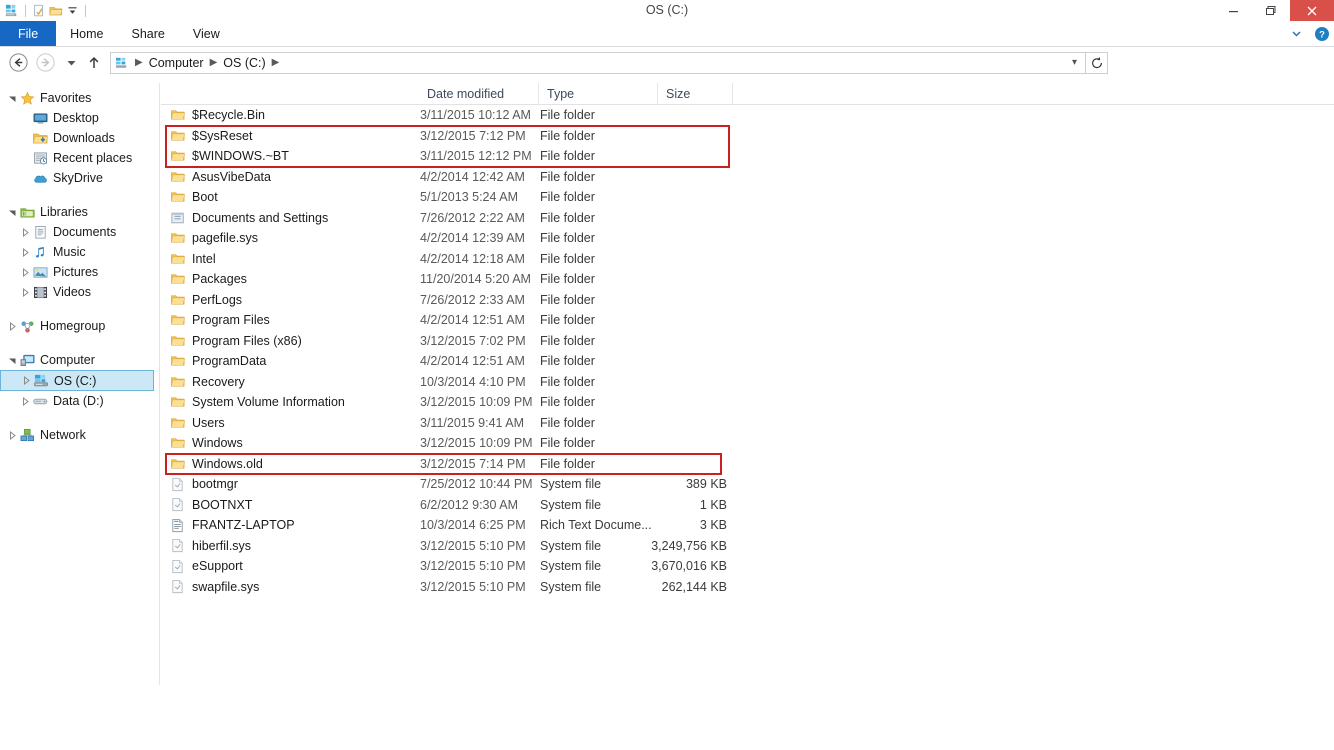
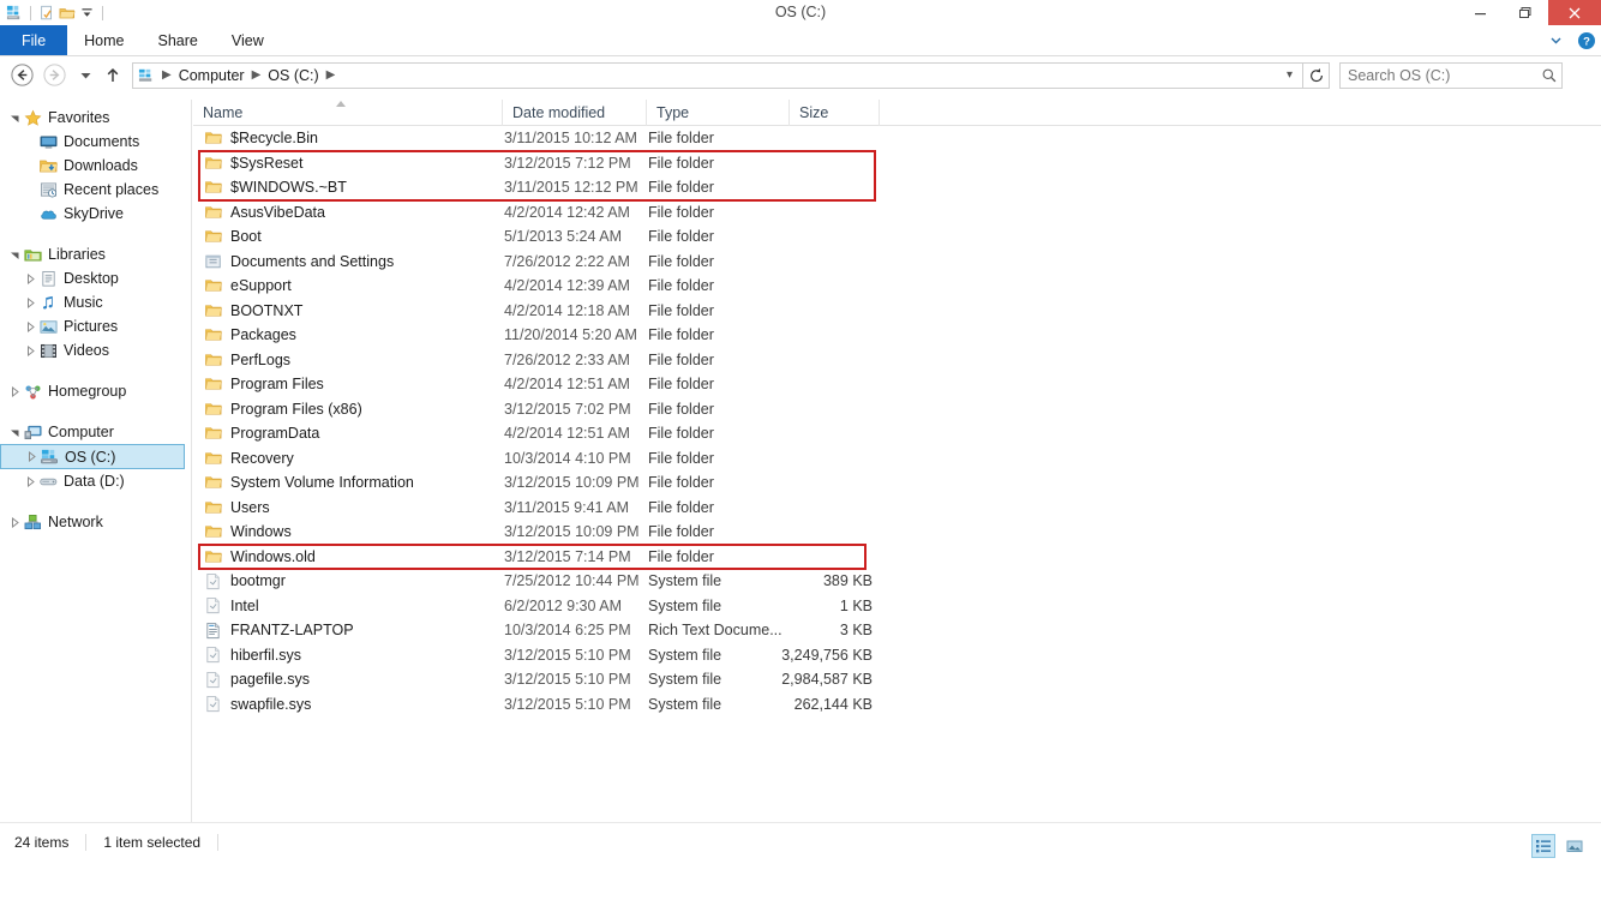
  OS (C:)
  File
  Home
  Share
  View
  ?
  ▶
  Computer
  ▶
  OS (C:)
  ▶
  ▾
+ Search OS (C:)
  Favorites
- Desktop
+ Documents
  Downloads
  Recent places
  SkyDrive
  Libraries
- Documents
+ Desktop
  Music
  Pictures
  Videos
  Homegroup
  Computer
  OS (C:)
  Data (D:)
  Network
+ Name
  Date modified
  Type
  Size
  $Recycle.Bin
  3/11/2015 10:12 AM
  File folder
  $SysReset
  3/12/2015 7:12 PM
  File folder
  $WINDOWS.~BT
  3/11/2015 12:12 PM
  File folder
  AsusVibeData
  4/2/2014 12:42 AM
  File folder
  Boot
  5/1/2013 5:24 AM
  File folder
  Documents and Settings
  7/26/2012 2:22 AM
  File folder
- pagefile.sys
+ eSupport
  4/2/2014 12:39 AM
  File folder
- Intel
+ BOOTNXT
  4/2/2014 12:18 AM
  File folder
  Packages
  11/20/2014 5:20 AM
  File folder
  PerfLogs
  7/26/2012 2:33 AM
  File folder
  Program Files
  4/2/2014 12:51 AM
  File folder
  Program Files (x86)
  3/12/2015 7:02 PM
  File folder
  ProgramData
  4/2/2014 12:51 AM
  File folder
  Recovery
  10/3/2014 4:10 PM
  File folder
  System Volume Information
  3/12/2015 10:09 PM
  File folder
  Users
  3/11/2015 9:41 AM
  File folder
  Windows
  3/12/2015 10:09 PM
  File folder
  Windows.old
  3/12/2015 7:14 PM
  File folder
  bootmgr
  7/25/2012 10:44 PM
  System file
  389 KB
- BOOTNXT
+ Intel
  6/2/2012 9:30 AM
  System file
  1 KB
  FRANTZ-LAPTOP
  10/3/2014 6:25 PM
  Rich Text Docume...
  3 KB
  hiberfil.sys
  3/12/2015 5:10 PM
  System file
  3,249,756 KB
- eSupport
+ pagefile.sys
  3/12/2015 5:10 PM
  System file
- 3,670,016 KB
+ 2,984,587 KB
  swapfile.sys
  3/12/2015 5:10 PM
  System file
  262,144 KB
+ 24 items
+ 1 item selected
